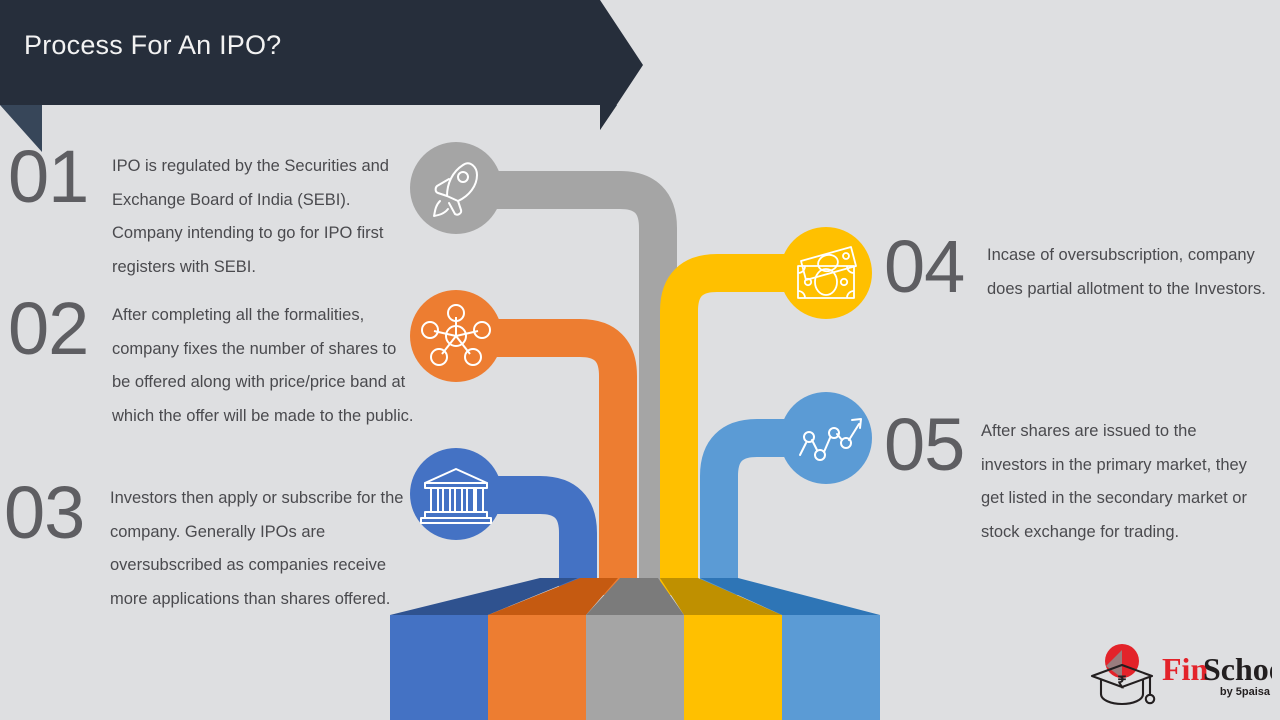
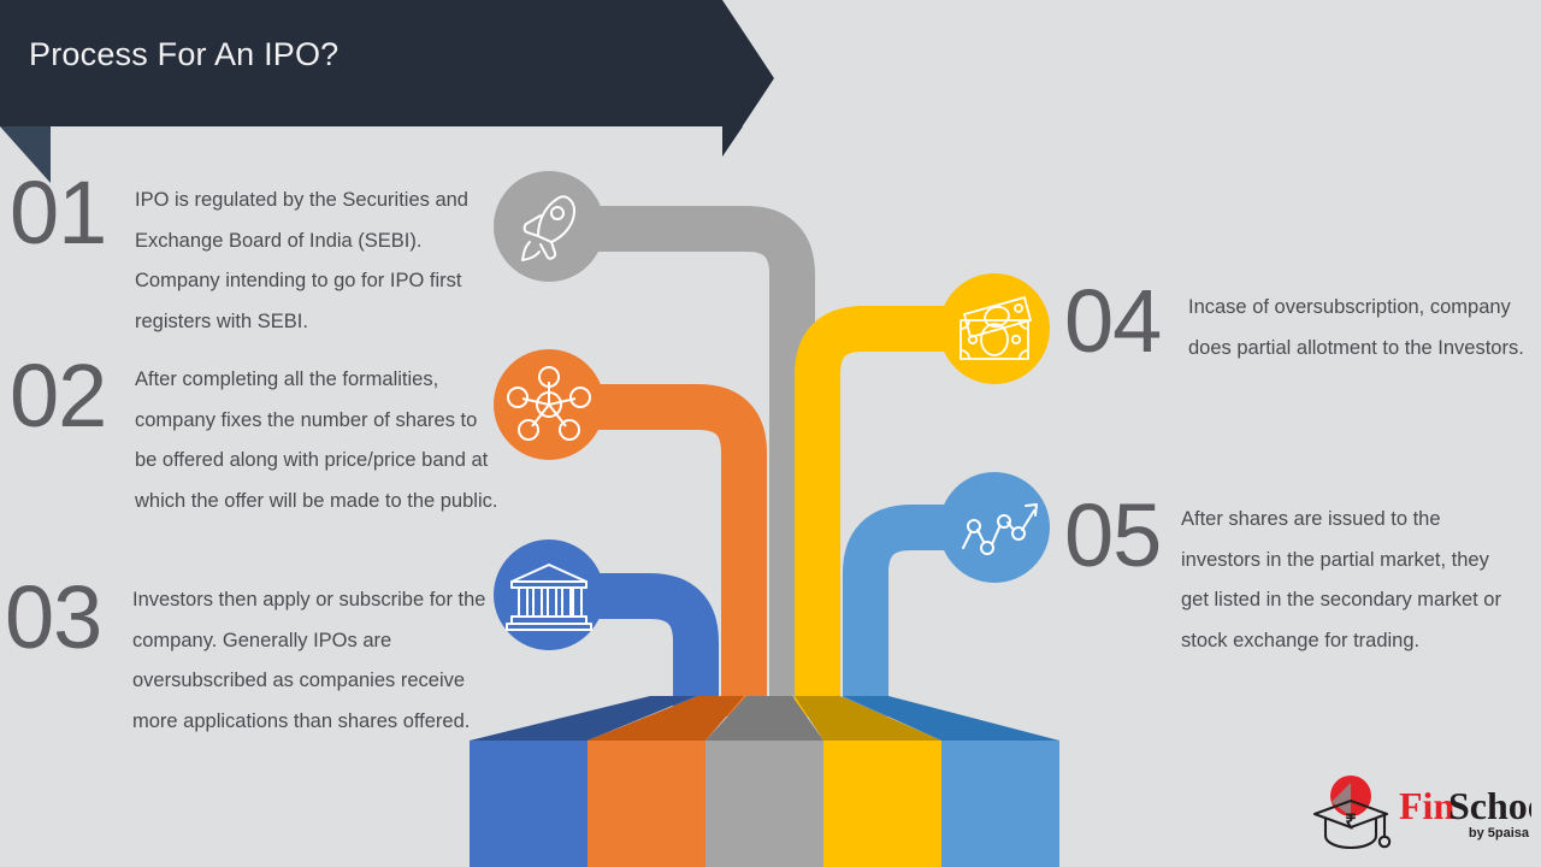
  Process For An IPO?
  01
  IPO is regulated by the Securities and Exchange Board of India (SEBI). Company intending to go for IPO first registers with SEBI.
  02
  After completing all the formalities, company fixes the number of shares to be offered along with price/price band at which the offer will be made to the public.
  03
  Investors then apply or subscribe for the company. Generally IPOs are oversubscribed as companies receive more applications than shares offered.
  04
  Incase of oversubscription, company does partial allotment to the Investors.
  05
- After shares are issued to the investors in the primary market, they get listed in the secondary market or stock exchange for trading.
+ After shares are issued to the investors in the partial market, they get listed in the secondary market or stock exchange for trading.
  ₹
  Fin
  by 5paisa
